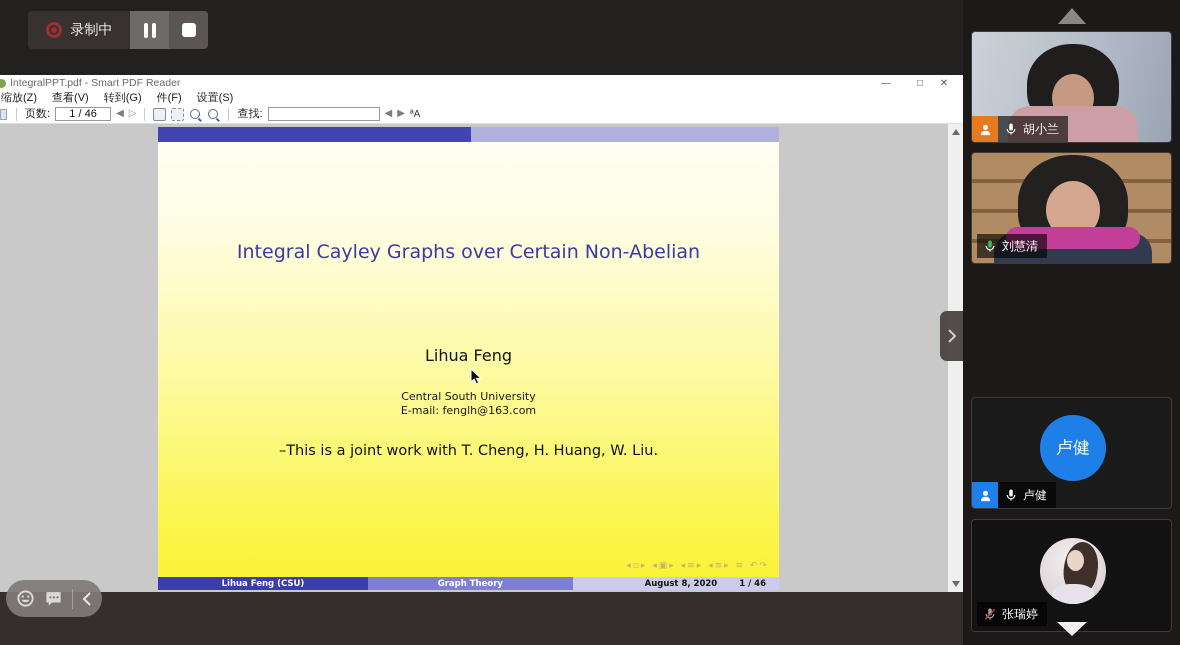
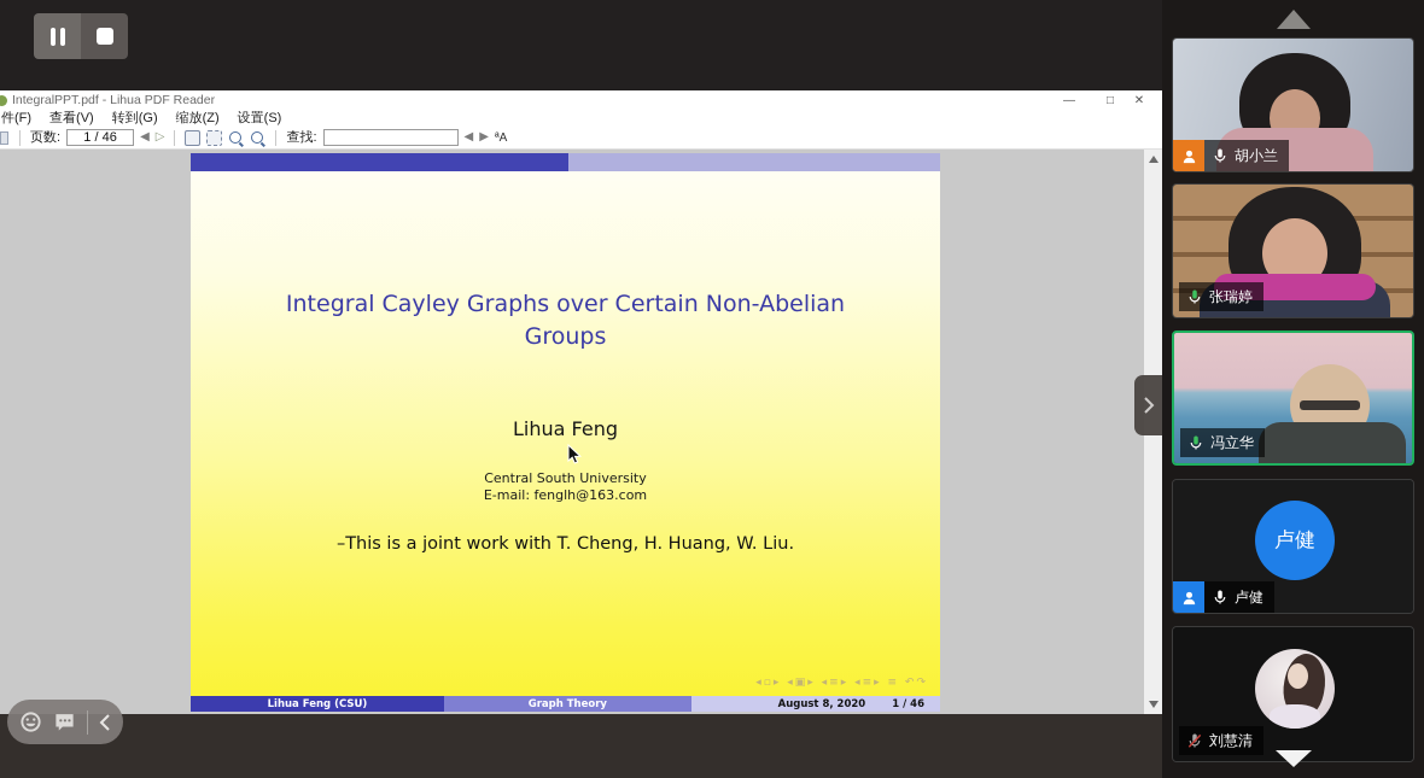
- 录制中
- IntegralPPT.pdf - Smart PDF Reader
+ IntegralPPT.pdf - Lihua PDF Reader
  —
  □
  ✕
- 缩放(Z)
+ 件(F)
  查看(V)
  转到(G)
- 件(F)
+ 缩放(Z)
  设置(S)
  页数:
  1 / 46
  ◀
  ▷
  查找:
  ◀
  ▶
  ªA
  Integral Cayley Graphs over Certain Non-Abelian
+ Groups
  Lihua Feng
  Central South University
  E-mail: fenglh@163.com
  –This is a joint work with T. Cheng, H. Huang, W. Liu.
  ◂▫▸ ◂▣▸ ◂≡▸ ◂≡▸ ≡ ↶↷
  Lihua Feng (CSU)
  Graph Theory
  August 8, 2020
  1 / 46
  胡小兰
- 刘慧清
+ 张瑞婷
+ 冯立华
  卢健
  卢健
- 张瑞婷
+ 刘慧清
